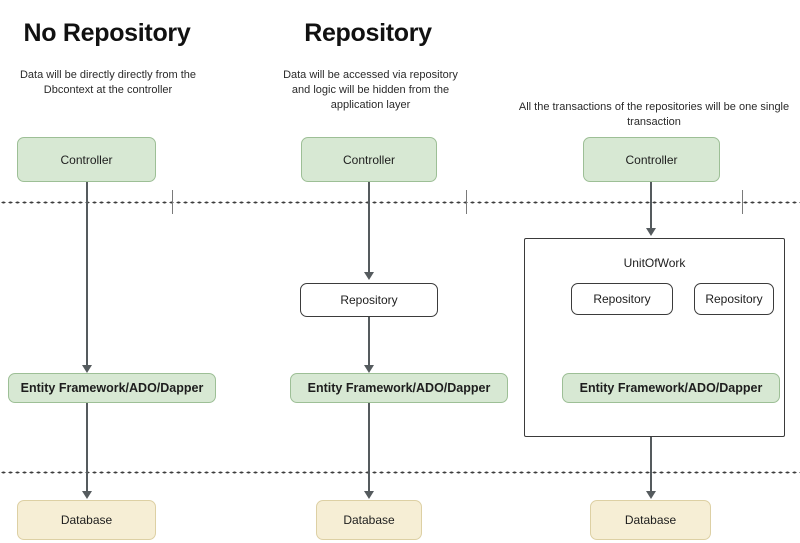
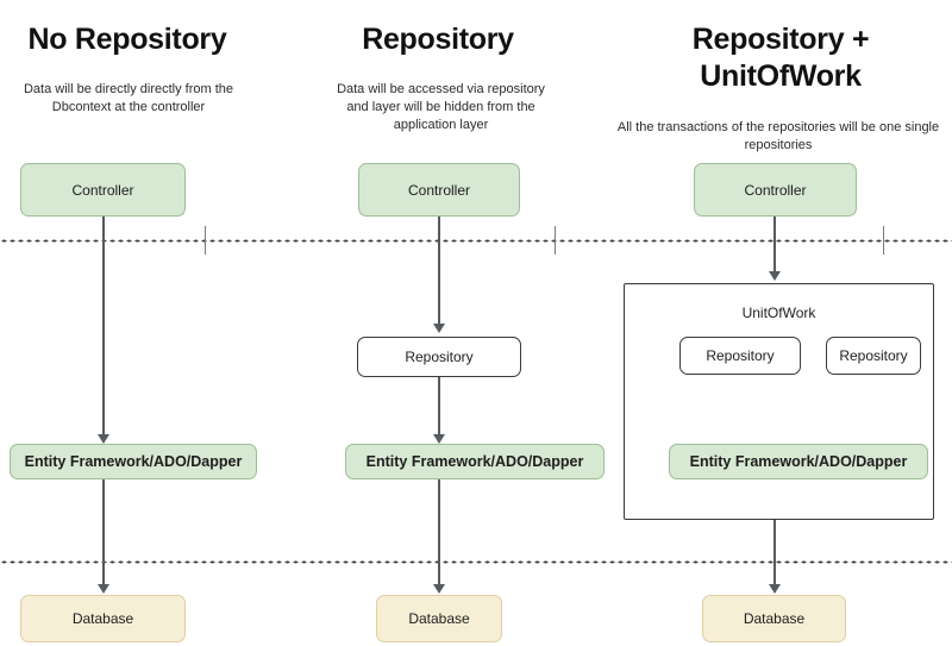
  No Repository
  Data will be directly directly from the Dbcontext at the controller
  Repository
- Data will be accessed via repository and logic will be hidden from the application layer
+ Data will be accessed via repository and layer will be hidden from the application layer
+ Repository + UnitOfWork
- All the transactions of the repositories will be one single transaction
+ All the transactions of the repositories will be one single repositories
  Controller
  Entity Framework/ADO/Dapper
  Database
  Controller
  Repository
  Entity Framework/ADO/Dapper
  Database
  Controller
  UnitOfWork
  Repository
  Repository
  Entity Framework/ADO/Dapper
  Database
